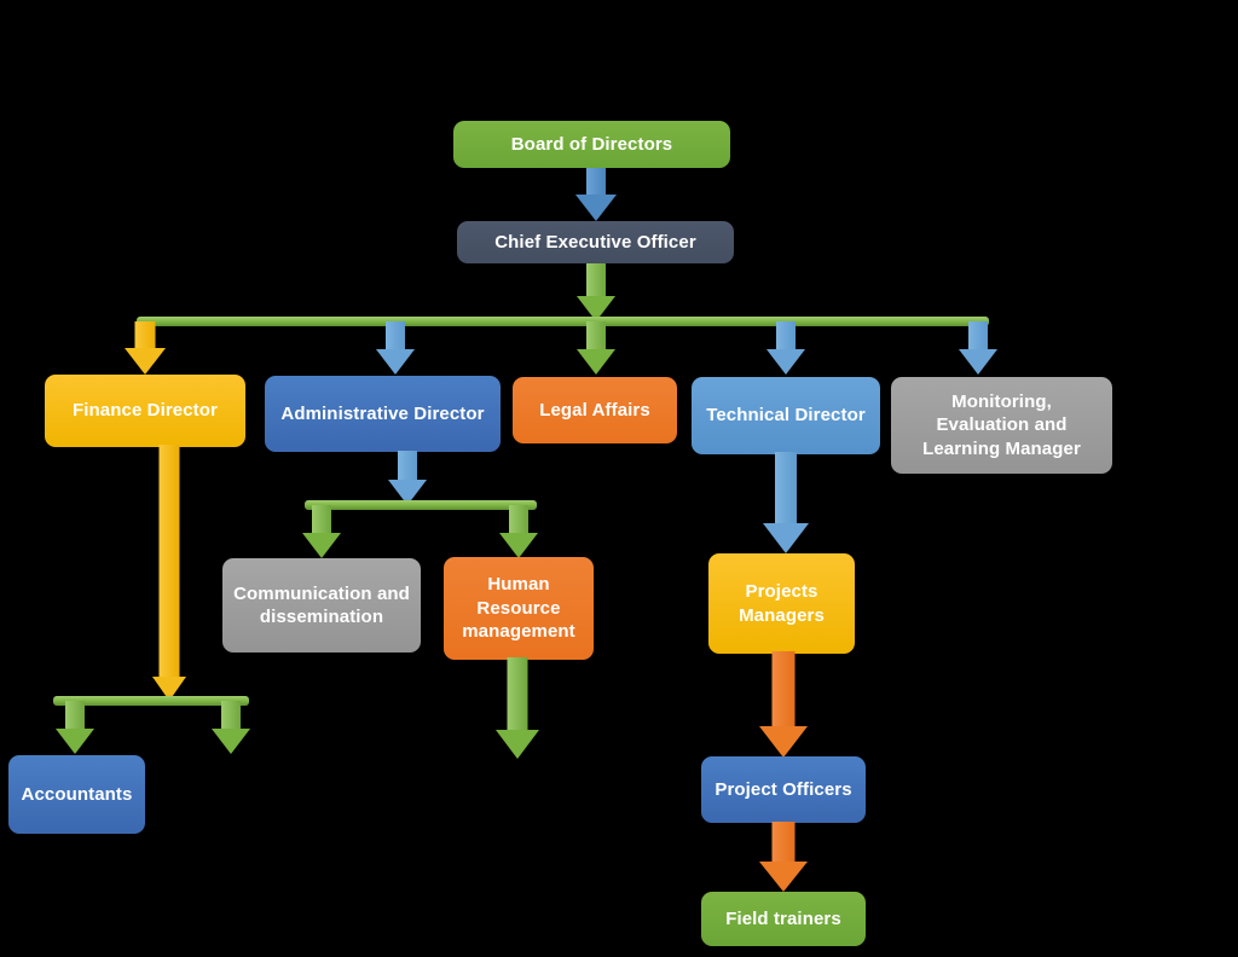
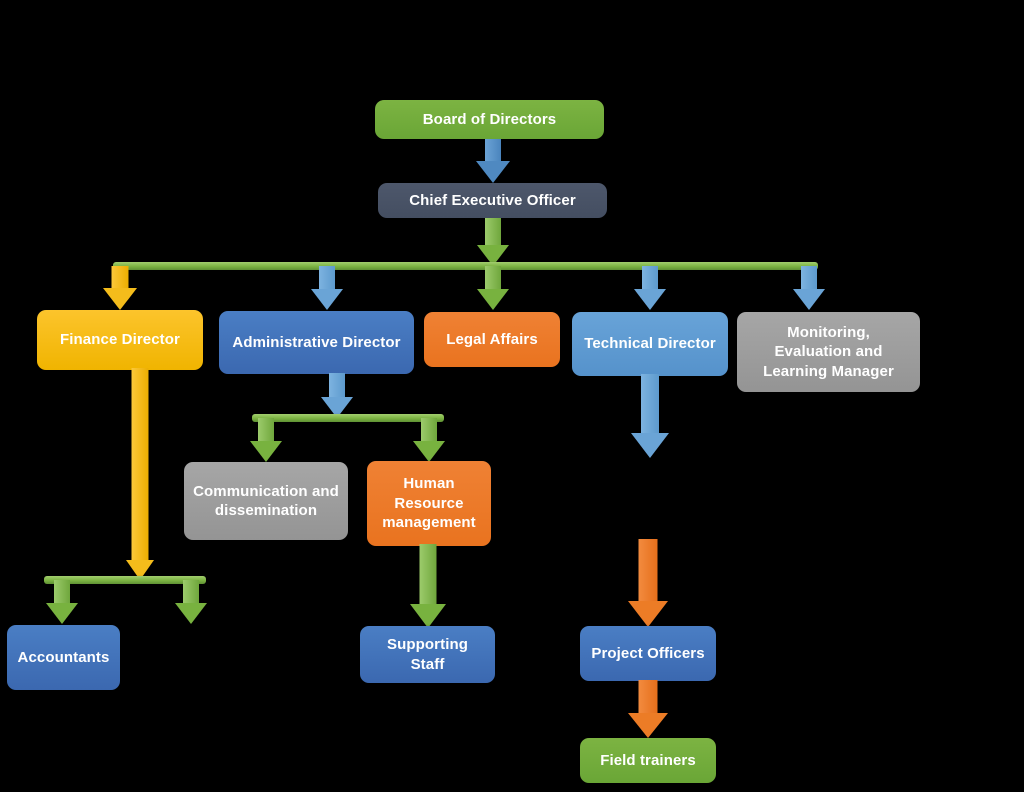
  Board of Directors
  Chief Executive Officer
  Finance Director
  Administrative Director
  Legal Affairs
  Technical Director
  Monitoring,
  Evaluation and
  Learning Manager
  Communication and
  dissemination
  Human
  Resource
  management
- Projects
- Managers
  Accountants
+ Supporting Staff
  Project Officers
  Field trainers
